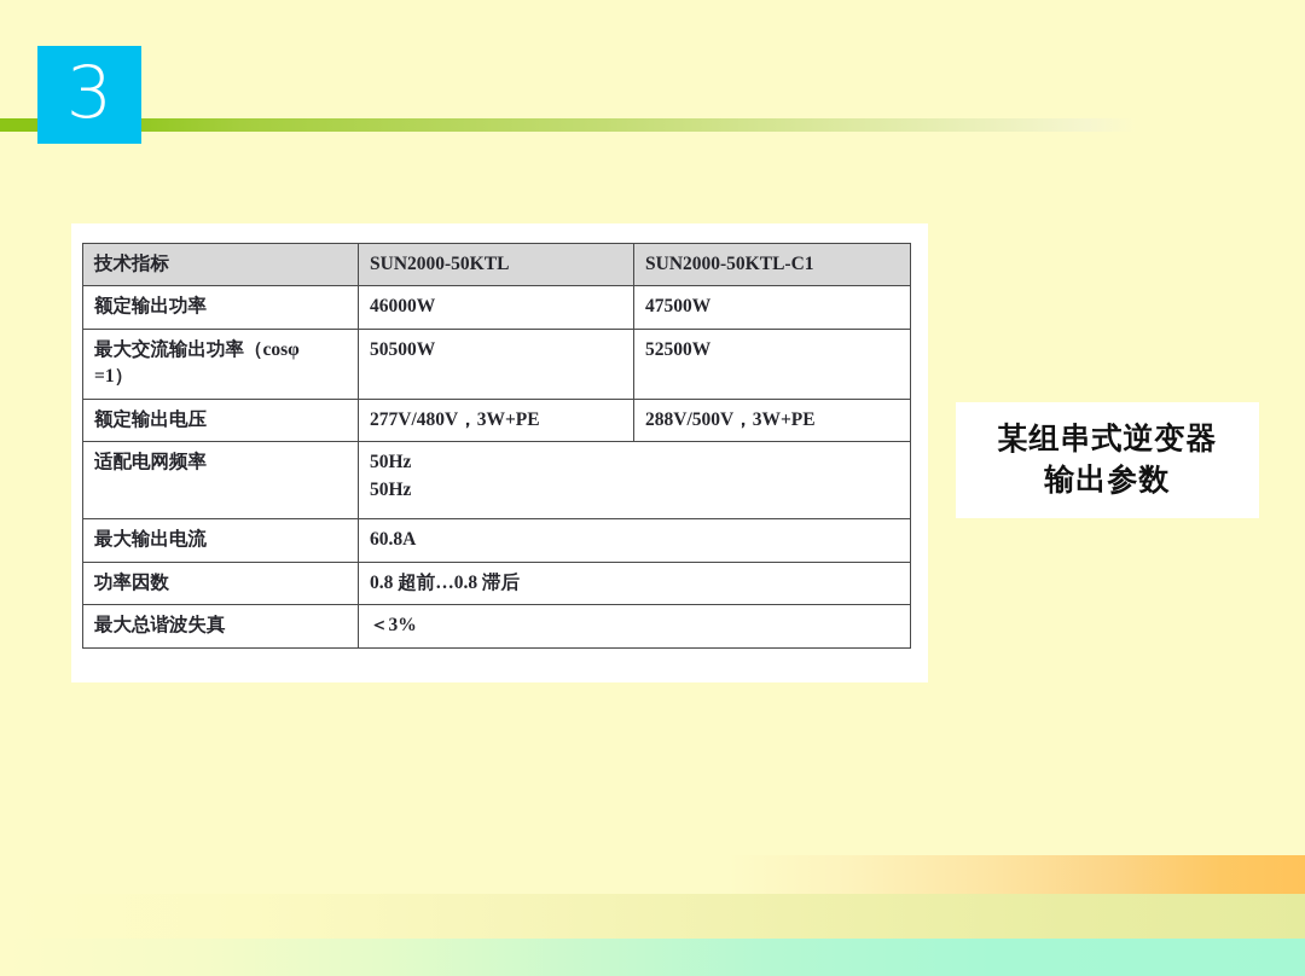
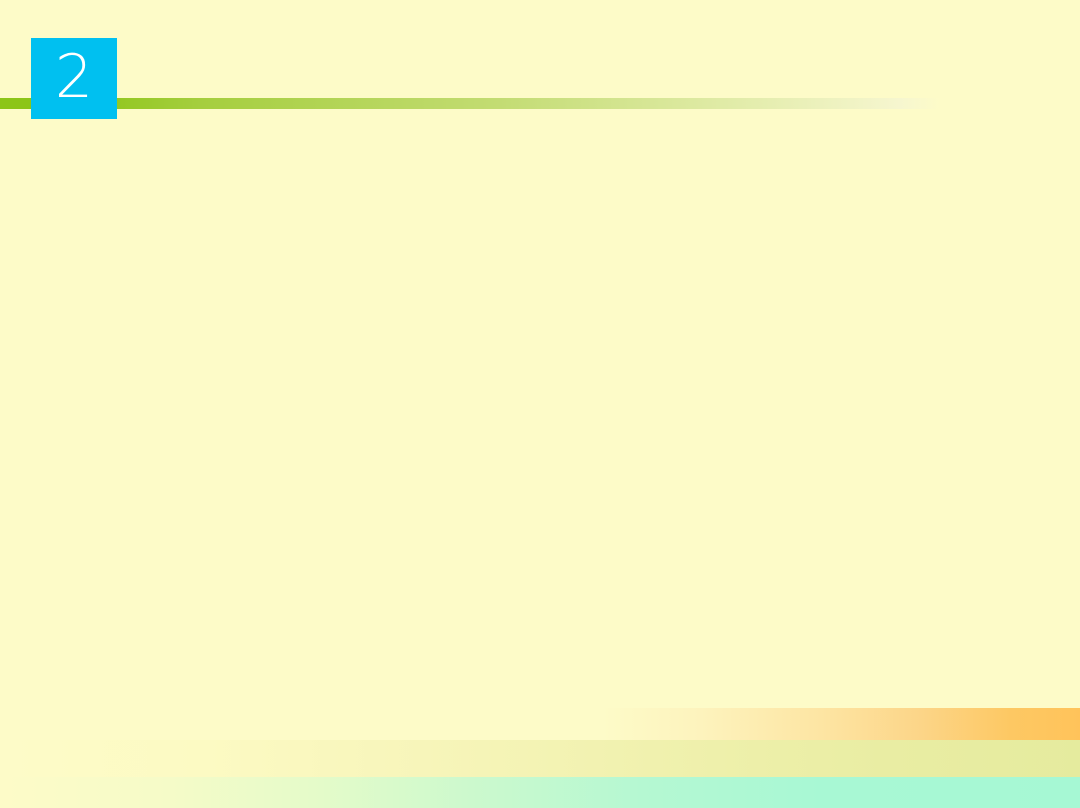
- 3
+ 2
- 技术指标	SUN2000-50KTL	SUN2000-50KTL-C1
- 额定输出功率	46000W	47500W
- 最大交流输出功率（cosφ=1）	50500W	52500W
- 额定输出电压	277V/480V，3W+PE	288V/500V，3W+PE
- 适配电网频率	50Hz50Hz
- 最大输出电流	60.8A
- 功率因数	0.8 超前…0.8 滞后
- 最大总谐波失真	＜3%
- 某组串式逆变器
- 输出参数
